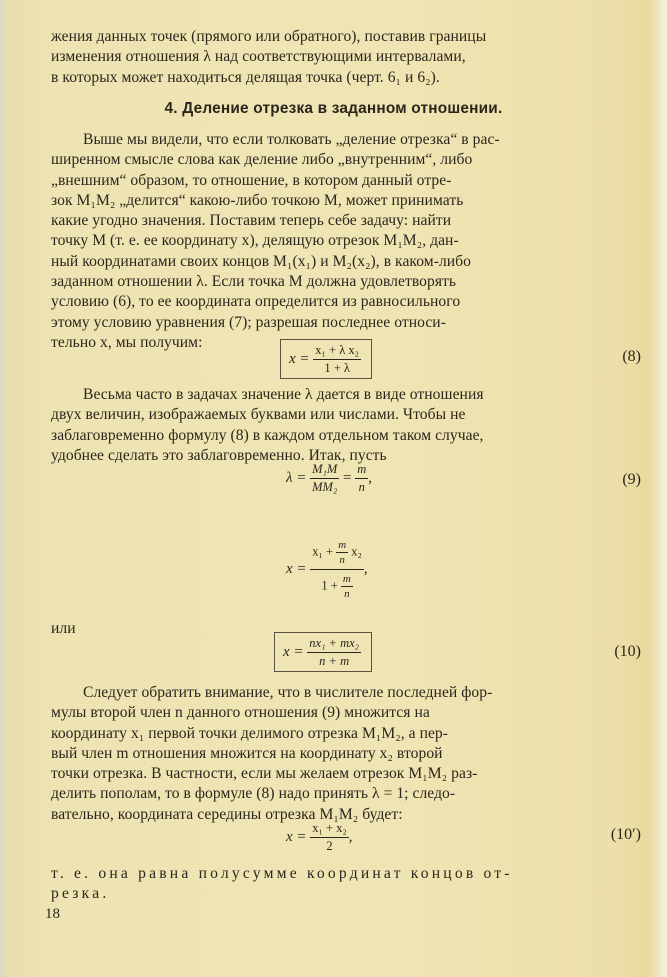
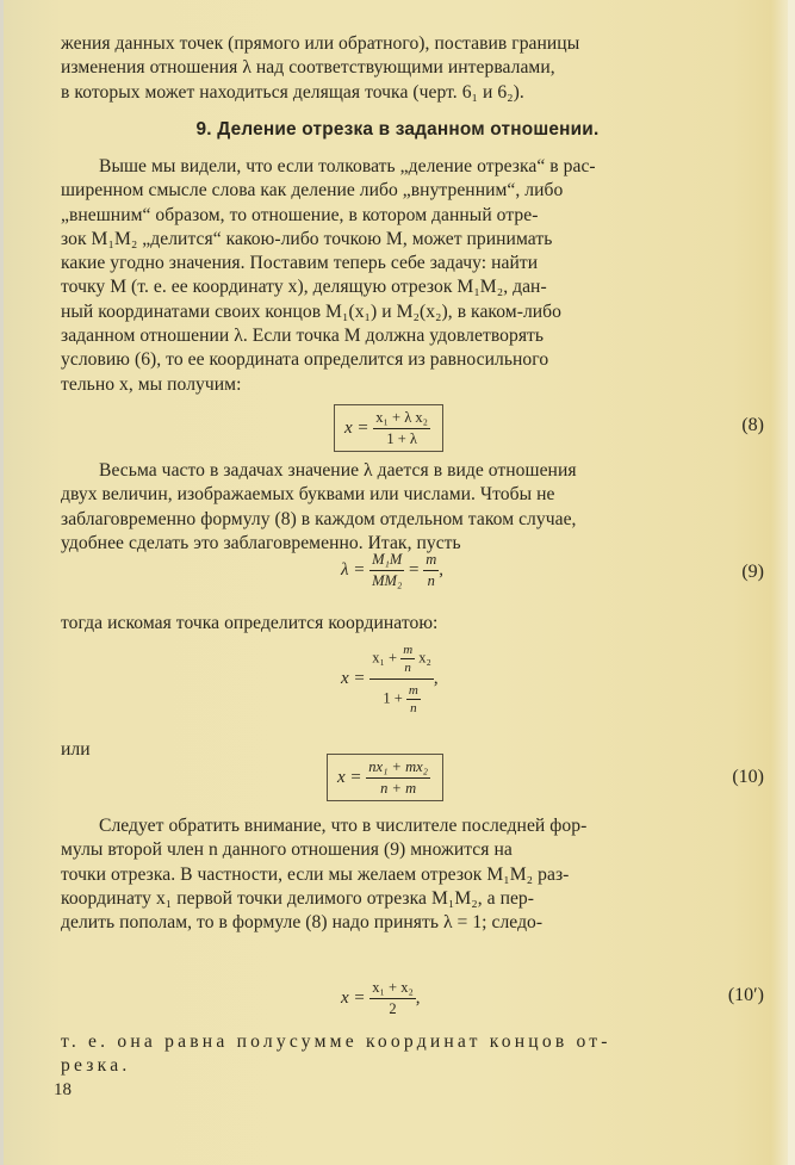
  жения данных точек (прямого или обратного), поставив границы
  изменения отношения λ над соответствующими интервалами,
  в которых может находиться делящая точка (черт. 6₁ и 6₂).
- 4. Деление отрезка в заданном отношении.
+ 9. Деление отрезка в заданном отношении.
  Выше мы видели, что если толковать „деление отрезка“ в рас-
  ширенном смысле слова как деление либо „внутренним“, либо
  „внешним“ образом, то отношение, в котором данный отре-
  зок M₁M₂ „делится“ какою-либо точкою M, может принимать
  какие угодно значения. Поставим теперь себе задачу: найти
  точку M (т. е. ее координату x), делящую отрезок M₁M₂, дан-
  ный координатами своих концов M₁(x₁) и M₂(x₂), в каком-либо
  заданном отношении λ. Если точка M должна удовлетворять
  условию (6), то ее координата определится из равносильного
- этому условию уравнения (7); разрешая последнее относи-
  тельно x, мы получим:
  x =
  x₁ + λ x₂
  1 + λ
  (8)
  Весьма часто в задачах значение λ дается в виде отношения
  двух величин, изображаемых буквами или числами. Чтобы не
  заблаговременно формулу (8) в каждом отдельном таком случае,
  удобнее сделать это заблаговременно. Итак, пусть
  λ =
  M₁M
  MM₂
  =
  m
  n
  ,
  (9)
+ тогда искомая точка определится координатою:
  x =
  x₁ +
  m
  n
  x₂
  1 +
  m
  n
  ,
  или
  x =
  nx₁ + mx₂
  n + m
  (10)
  Следует обратить внимание, что в числителе последней фор-
  мулы второй член n данного отношения (9) множится на
- координату x₁ первой точки делимого отрезка M₁M₂, а пер-
+ точки отрезка. В частности, если мы желаем отрезок M₁M₂ раз-
- вый член m отношения множится на координату x₂ второй
- точки отрезка. В частности, если мы желаем отрезок M₁M₂ раз-
+ координату x₁ первой точки делимого отрезка M₁M₂, а пер-
  делить пополам, то в формуле (8) надо принять λ = 1; следо-
- вательно, координата середины отрезка M₁M₂ будет:
  x =
  x₁ + x₂
  2
  ,
  (10′)
  т. е. она равна полусумме координат концов от-
  резка.
  18
